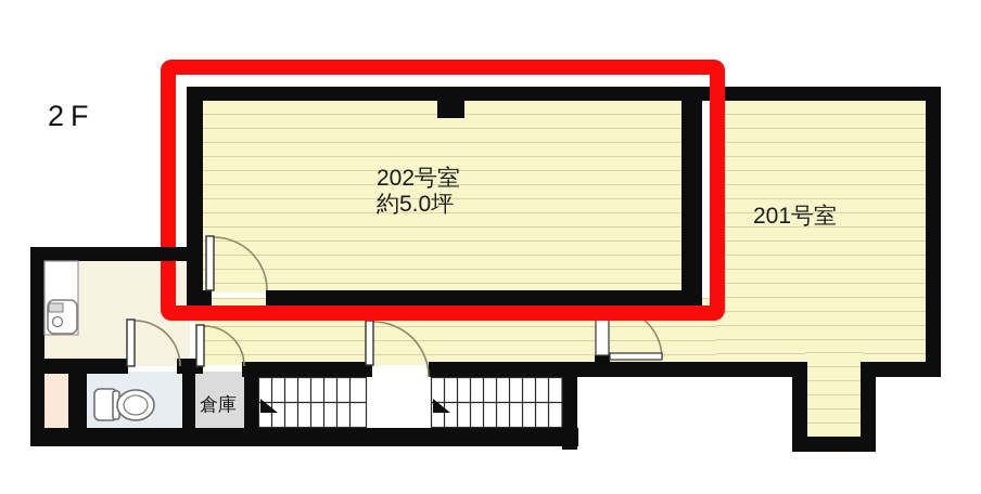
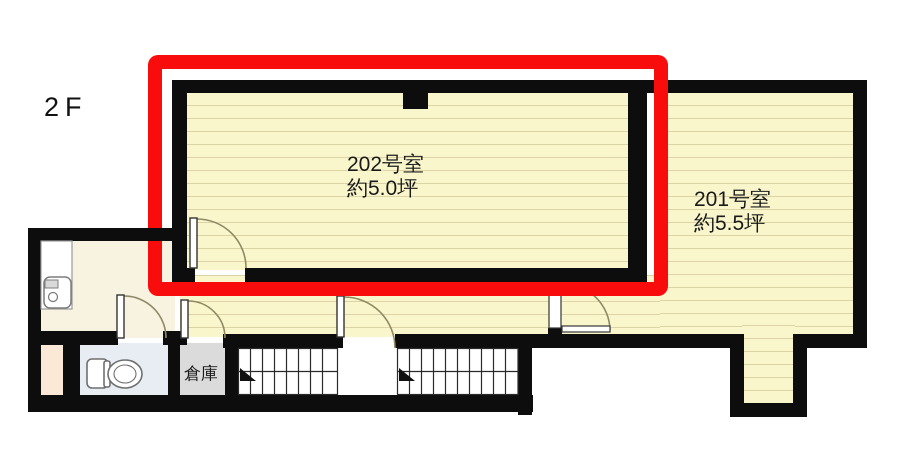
  2F
  202号室
  約5.0坪
  201号室
+ 約5.5坪
  倉庫
